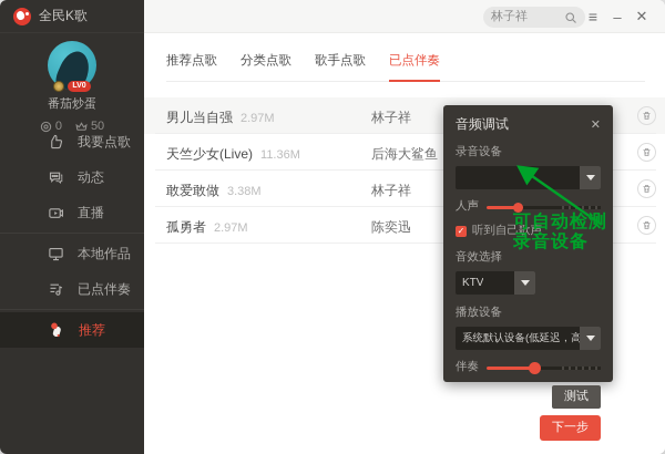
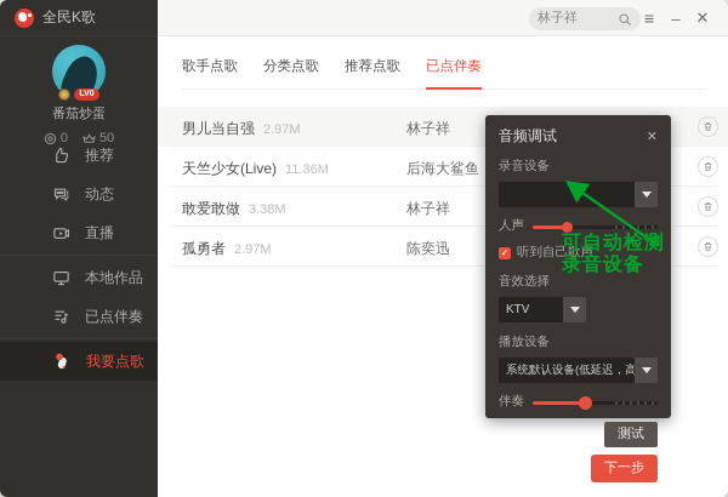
  全民K歌
  番茄炒蛋
  0
  50
- 我要点歌
+ 推荐
  动态
  直播
  本地作品
  已点伴奏
- 推荐
+ 我要点歌
  林子祥
  ≡
  –
  ✕
- 推荐点歌
+ 歌手点歌
  分类点歌
- 歌手点歌
+ 推荐点歌
  已点伴奏
  男儿当自强 2.97M
  林子祥
  天竺少女(Live) 11.36M
  后海大鲨鱼
  敢爱敢做 3.38M
  林子祥
  孤勇者 2.97M
  陈奕迅
  音频调试
  ✕
  录音设备
  人声
  ✓
  听到自己歌声
  音效选择
  KTV
  播放设备
  系统默认设备(低延迟，高
  伴奏
  测试
  下一步
  可自动检测
  录音设备
